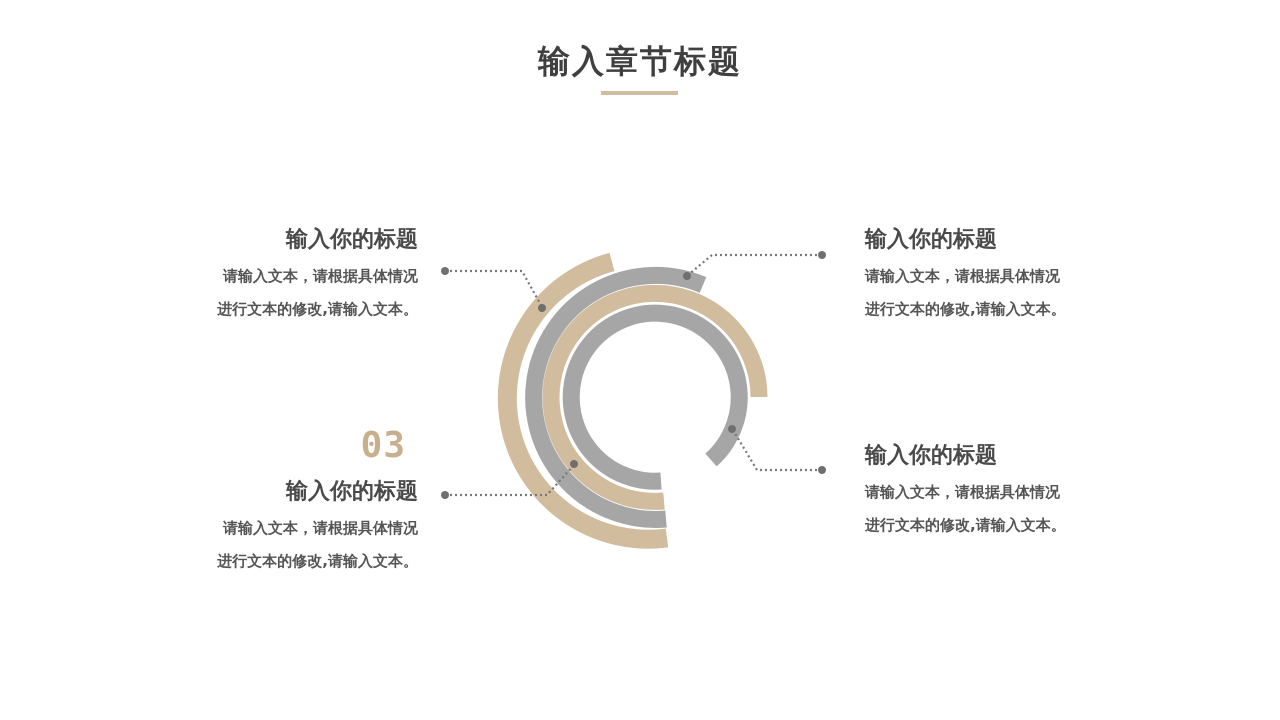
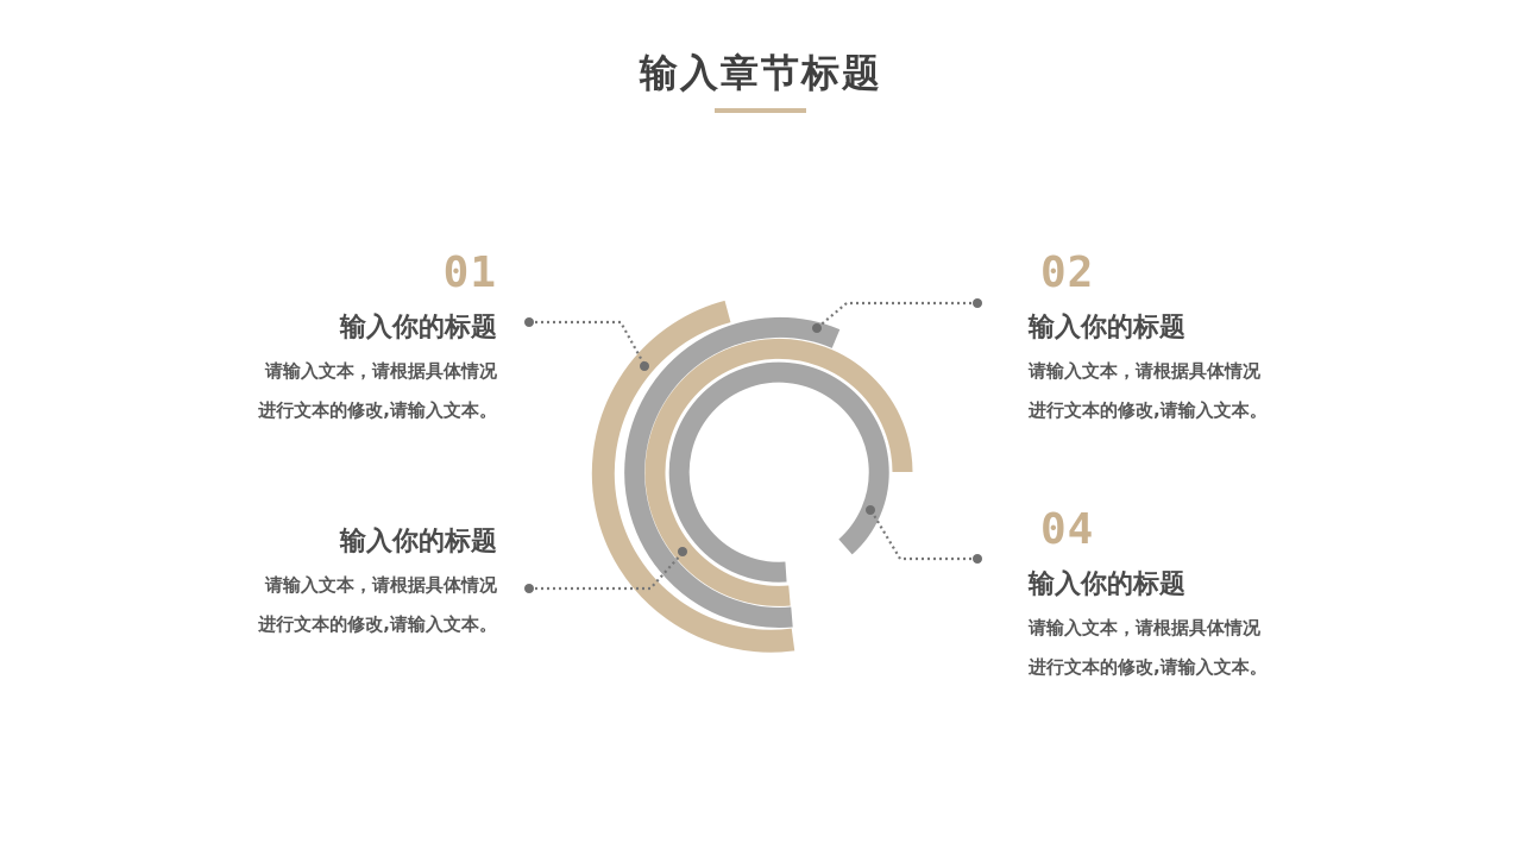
  输入章节标题
+ 01
  输入你的标题
  请输入文本，请根据具体情况
  进行文本的修改,请输入文本。
+ 02
  输入你的标题
  请输入文本，请根据具体情况
  进行文本的修改,请输入文本。
- 03
  输入你的标题
  请输入文本，请根据具体情况
  进行文本的修改,请输入文本。
+ 04
  输入你的标题
  请输入文本，请根据具体情况
  进行文本的修改,请输入文本。
